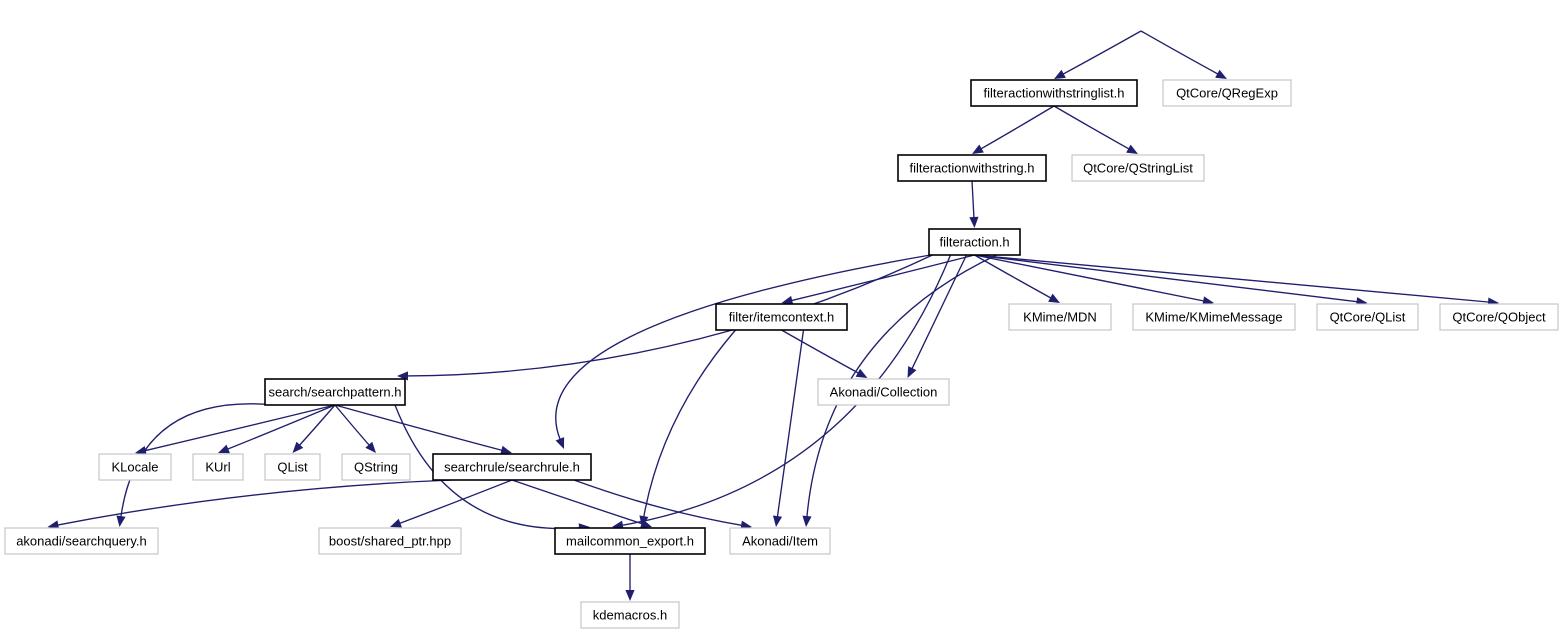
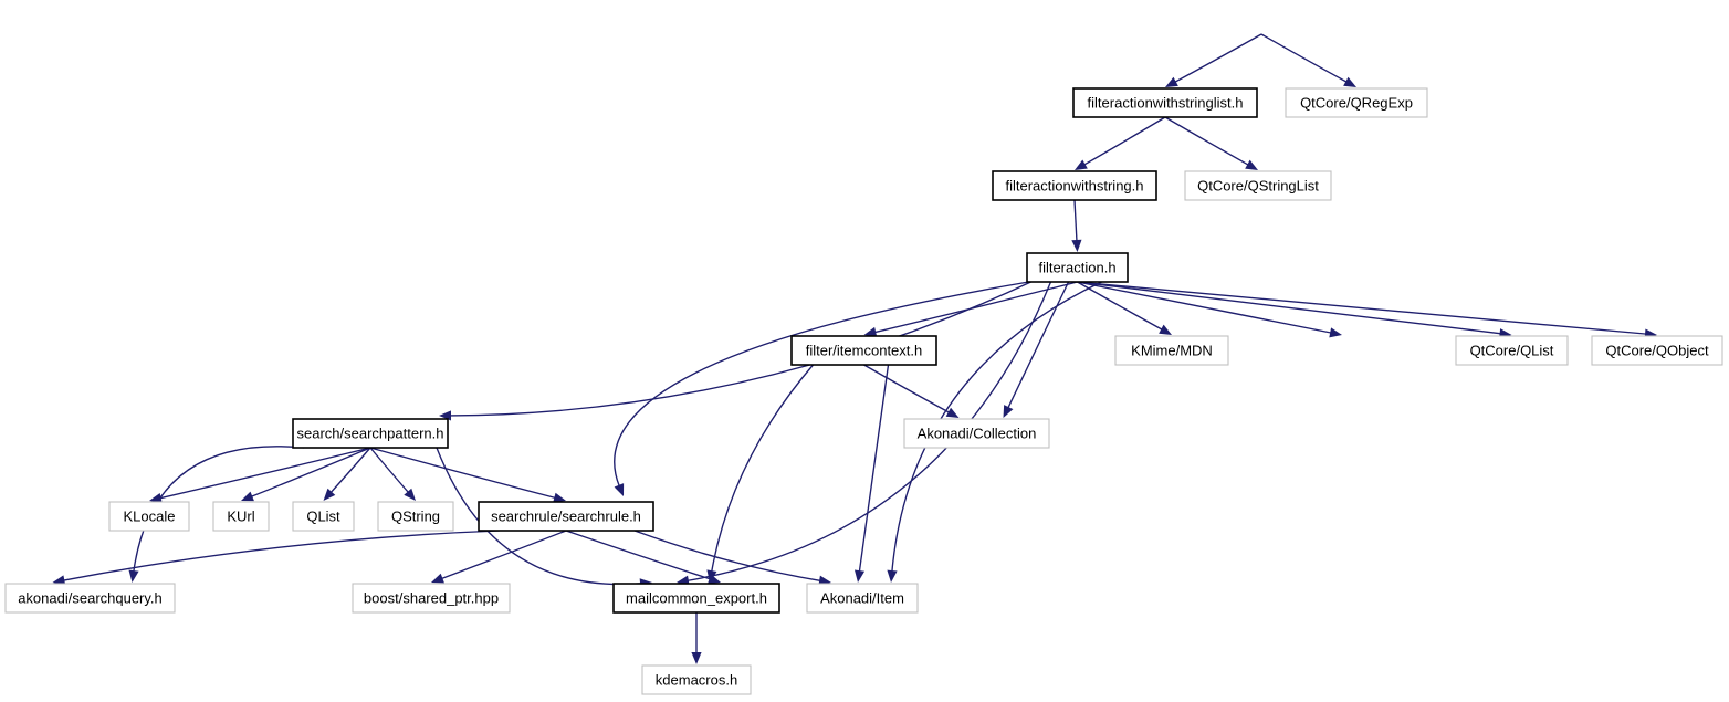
  filteractionwithstringlist.h
  QtCore/QRegExp
  filteractionwithstring.h
  QtCore/QStringList
  filteraction.h
  filter/itemcontext.h
  KMime/MDN
- KMime/KMimeMessage
  QtCore/QList
  QtCore/QObject
  Akonadi/Collection
  search/searchpattern.h
  KLocale
  KUrl
  QList
  QString
  searchrule/searchrule.h
  akonadi/searchquery.h
  boost/shared_ptr.hpp
  mailcommon_export.h
  Akonadi/Item
  kdemacros.h
